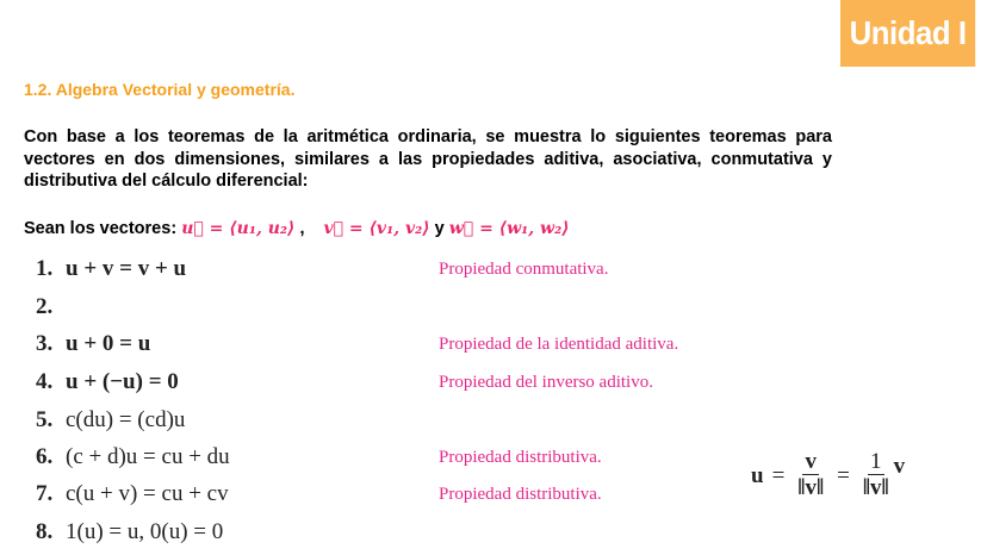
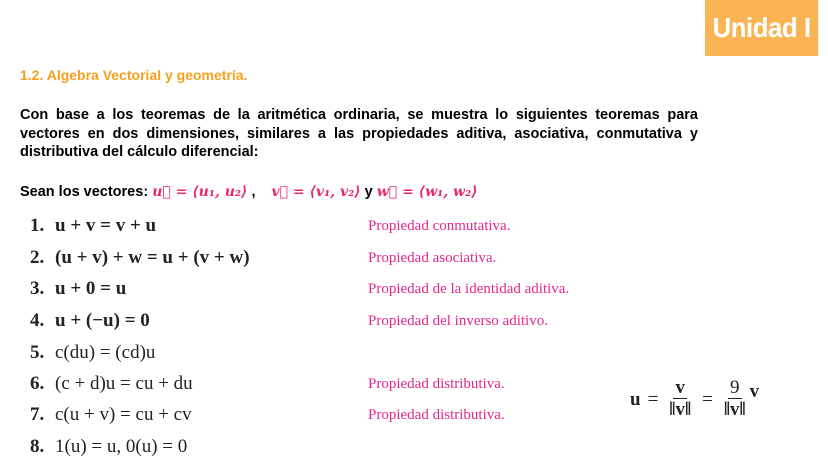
  Unidad I
  1.2. Algebra Vectorial y geometría.
  Con base a los teoremas de la aritmética ordinaria, se muestra lo siguientes teoremas para vectores en dos dimensiones, similares a las propiedades aditiva, asociativa, conmutativa y distributiva del cálculo diferencial:
  Sean los vectores: u⃗ = ⟨u₁, u₂⟩ , v⃗ = ⟨v₁, v₂⟩ y w⃗ = ⟨w₁, w₂⟩
  1.
  u + v = v + u
  Propiedad conmutativa.
  2.
+ (u + v) + w = u + (v + w)
+ Propiedad asociativa.
  3.
  u + 0 = u
  Propiedad de la identidad aditiva.
  4.
  u + (−u) = 0
  Propiedad del inverso aditivo.
  5.
  c(du) = (cd)u
  6.
  (c + d)u = cu + du
  Propiedad distributiva.
  7.
  c(u + v) = cu + cv
  Propiedad distributiva.
  8.
  1(u) = u, 0(u) = 0
  u
  =
  v
  ‖v‖
  =
- 1
+ 9
  ‖v‖
  v
